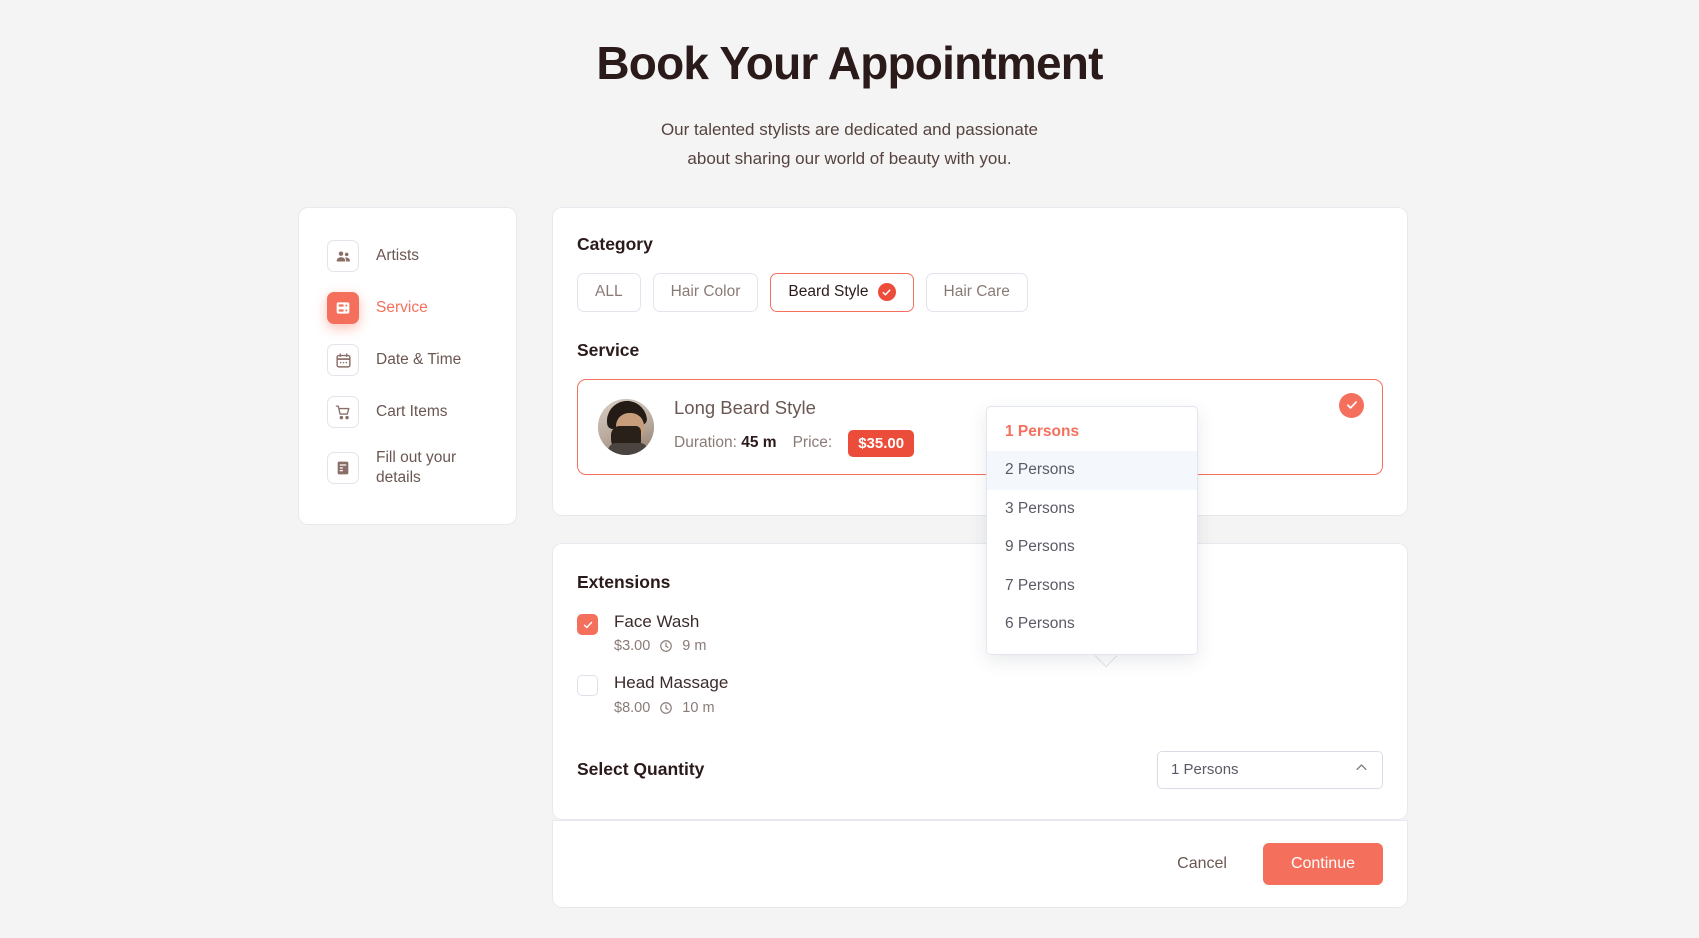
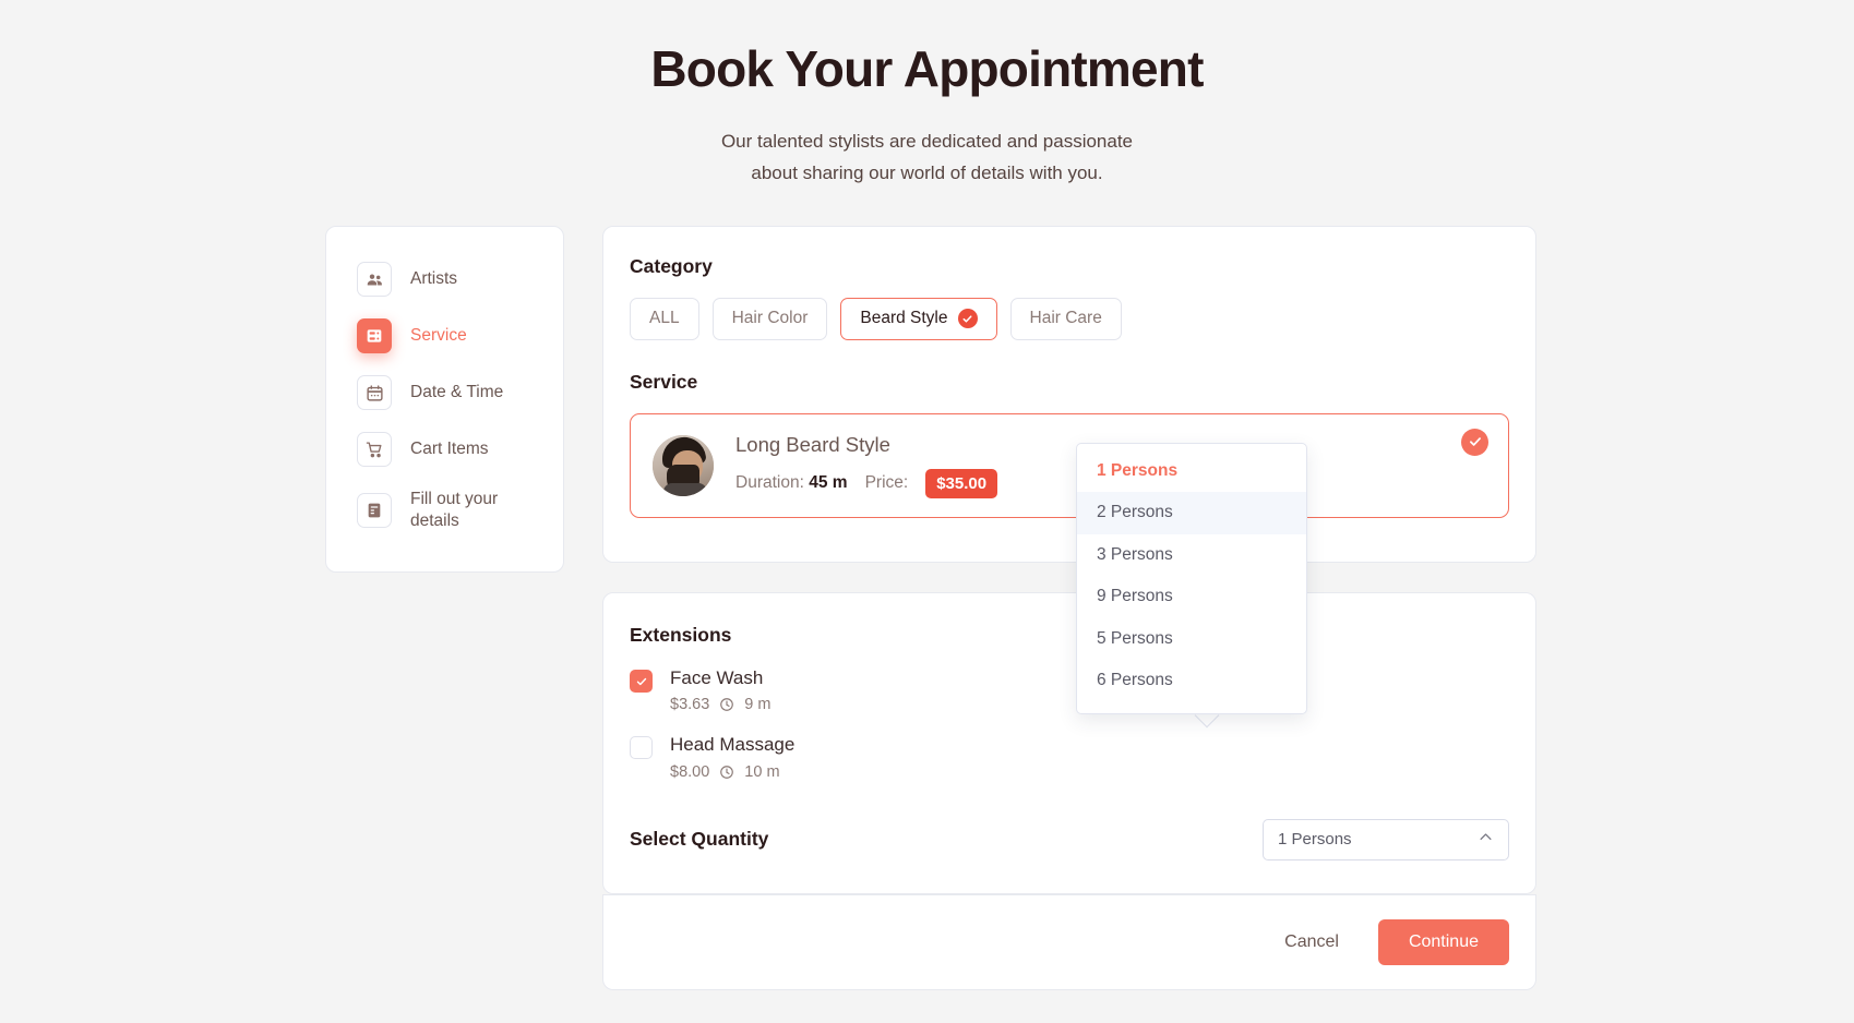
  Book Your Appointment
  Our talented stylists are dedicated and passionate
- about sharing our world of beauty with you.
+ about sharing our world of details with you.
  Artists
  Service
  Date & Time
  Cart Items
  Fill out your details
  Category
  ALL
  Hair Color
  Beard Style
  Hair Care
  Service
  Long Beard Style
  Duration: 45 m
  Price:
  $35.00
  Extensions
  Face Wash
- $3.00
+ $3.63
  9 m
  Head Massage
  $8.00
  10 m
  Select Quantity
  1 Persons
  Cancel
  Continue
  1 Persons
  2 Persons
  3 Persons
  9 Persons
- 7 Persons
+ 5 Persons
  6 Persons
